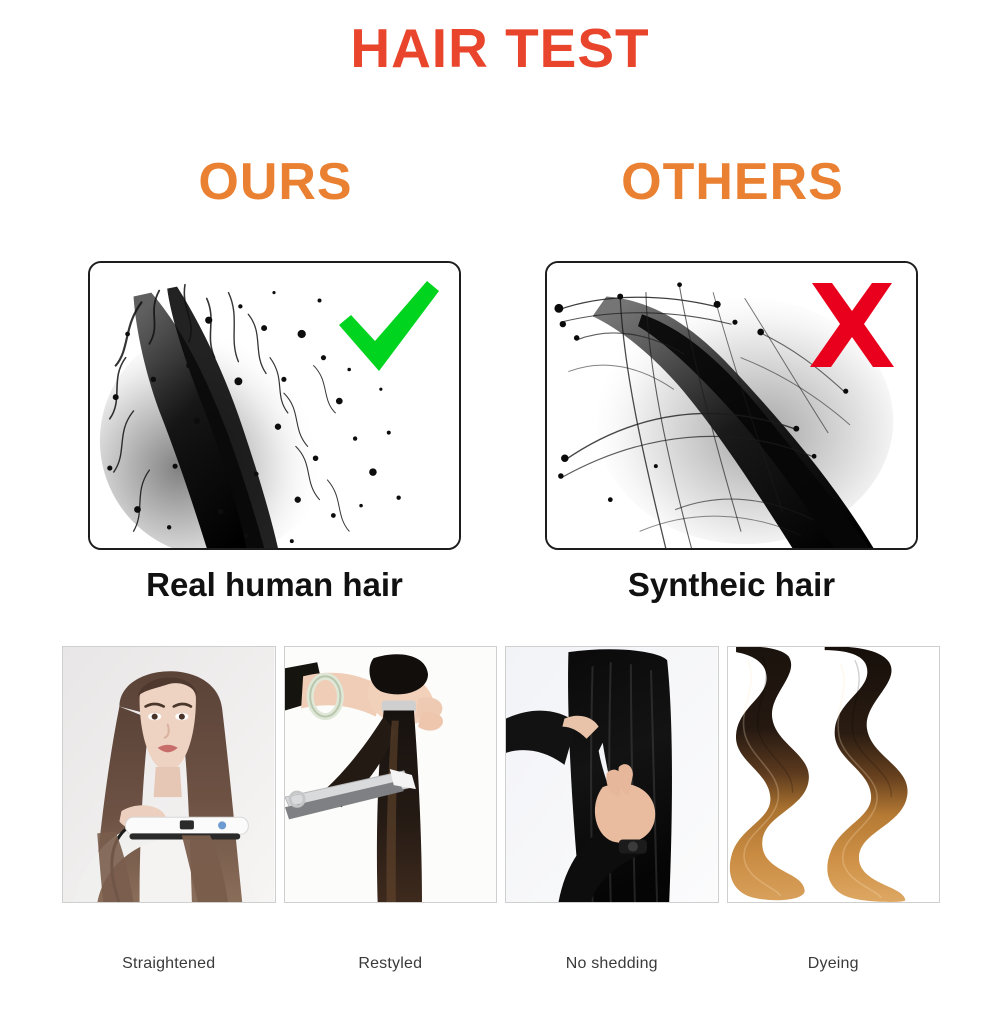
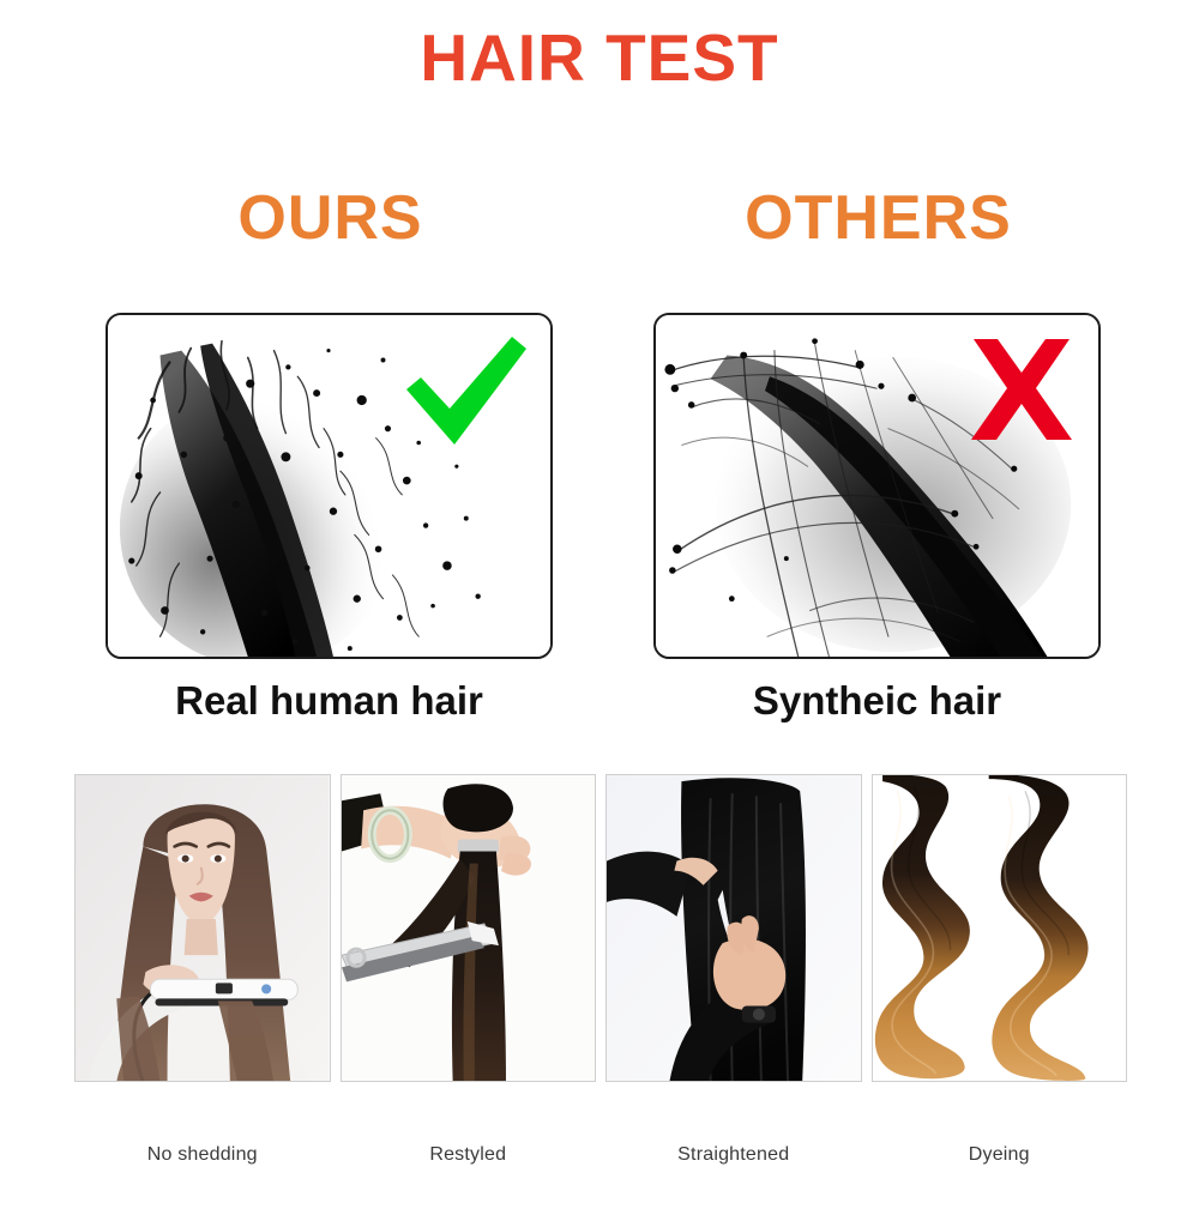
  HAIR TEST
  OURS
  OTHERS
  Real human hair
  Syntheic hair
- Straightened
+ No shedding
  Restyled
- No shedding
+ Straightened
  Dyeing
